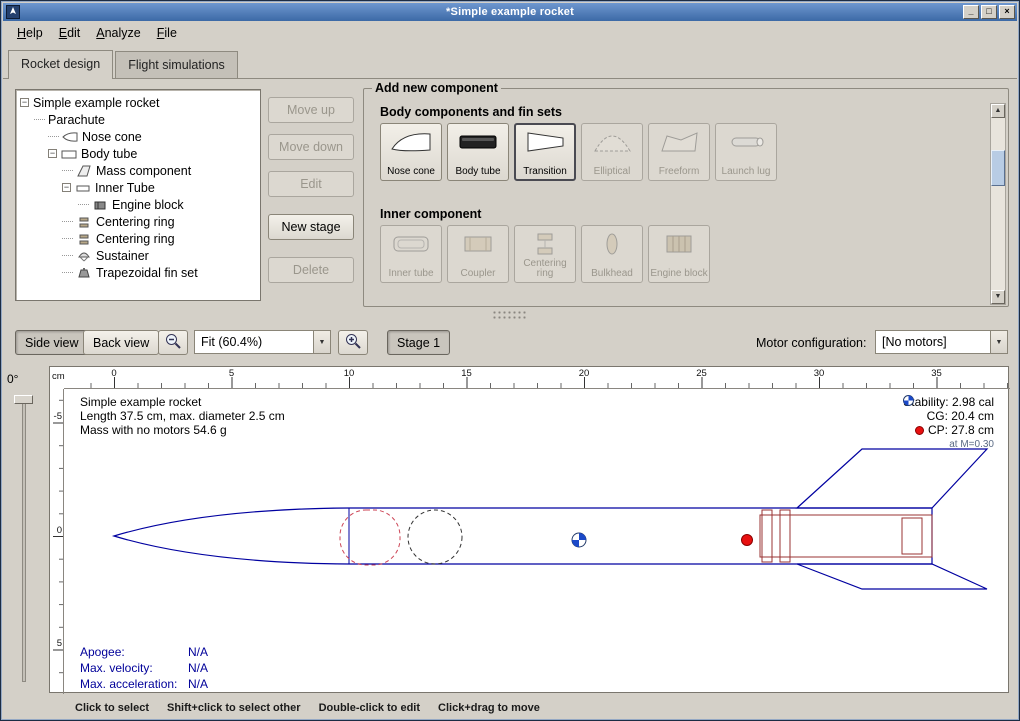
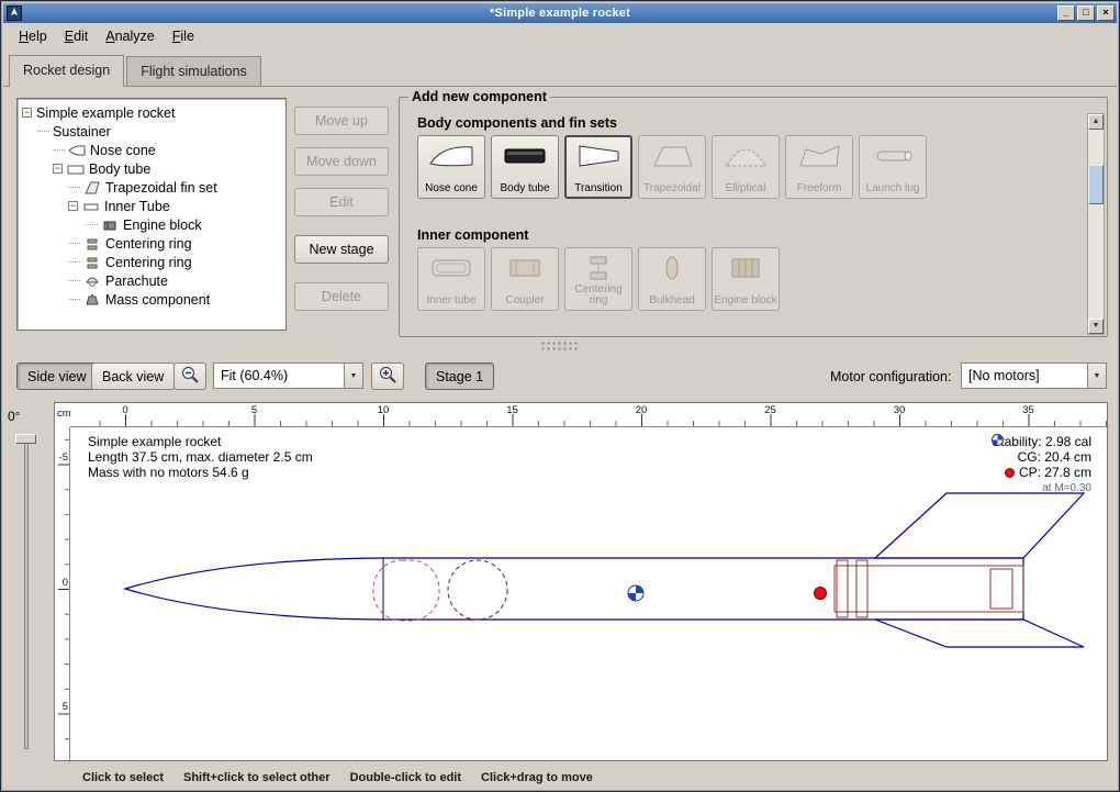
  *Simple example rocket
  _
  □
  ×
  Help
  Edit
  Analyze
  File
  Rocket design
  Flight simulations
  −
  Simple example rocket
- Parachute
+ Sustainer
  Nose cone
  −
  Body tube
- Mass component
+ Trapezoidal fin set
  −
  Inner Tube
  Engine block
  Centering ring
  Centering ring
- Sustainer
+ Parachute
- Trapezoidal fin set
+ Mass component
  Move up
  Move down
  Edit
  New stage
  Delete
  Add new component
  Body components and fin sets
  Nose cone
  Body tube
  Transition
+ Trapezoidal
  Elliptical
  Freeform
  Launch lug
  Inner component
  Inner tube
  Coupler
  Centering ring
  Bulkhead
  Engine block
  Side view
  Back view
  Fit (60.4%)
  Stage 1
  Motor configuration:
  [No motors]
  0°
  cm
  0
  5
  10
  15
  20
  25
  30
  35
  -5
  0
  5
  Simple example rocket
  Length 37.5 cm, max. diameter 2.5 cm
  Mass with no motors 54.6 g
  ability: 2.98 cal
  CG: 20.4 cm
  CP: 27.8 cm
  at M=0.30
- Apogee: N/A
- Max. velocity: N/A
- Max. acceleration: N/A
  Click to select
  Shift+click to select other
  Double-click to edit
  Click+drag to move
